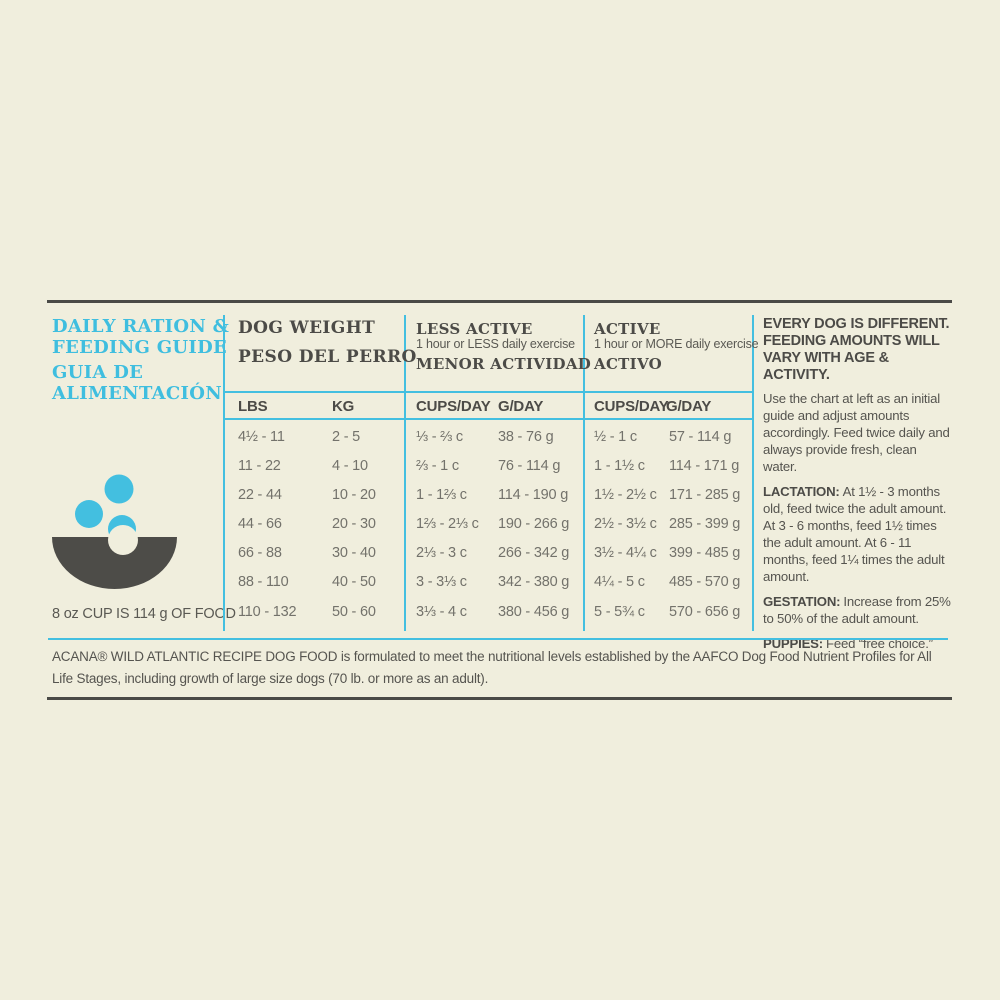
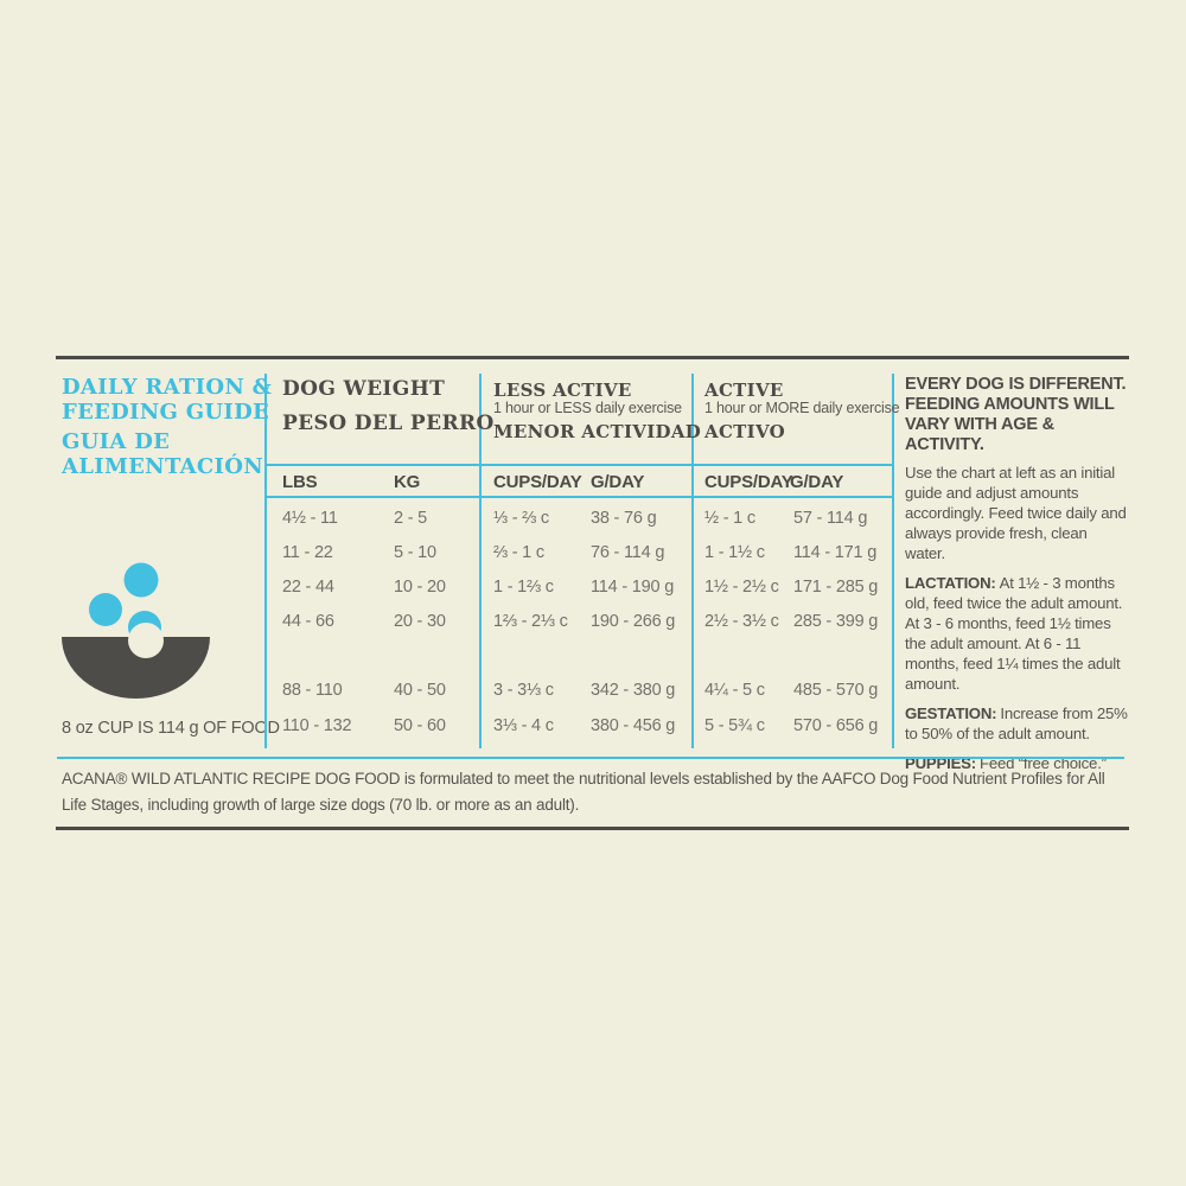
  DAILY RATION &
  FEEDING GUIDE
  GUIA DE
  ALIMENTACIÓN
  8 oz CUP IS 114 g OF FOOD
  DOG WEIGHT
  PESO DEL PERRO
  LESS ACTIVE
  1 hour or LESS daily exercise
  MENOR ACTIVIDAD
  ACTIVE
  1 hour or MORE daily exercise
  ACTIVO
  LBS
  KG
  CUPS/DAY
  G/DAY
  CUPS/DAY
  G/DAY
  4½ - 11
  2 - 5
  ⅓ - ⅔ c
  38 - 76 g
  ½ - 1 c
  57 - 114 g
  11 - 22
- 4 - 10
+ 5 - 10
  ⅔ - 1 c
  76 - 114 g
  1 - 1½ c
  114 - 171 g
  22 - 44
  10 - 20
  1 - 1⅔ c
  114 - 190 g
  1½ - 2½ c
  171 - 285 g
  44 - 66
  20 - 30
  1⅔ - 2⅓ c
  190 - 266 g
  2½ - 3½ c
  285 - 399 g
- 66 - 88
- 30 - 40
- 2⅓ - 3 c
- 266 - 342 g
- 3½ - 4¼ c
- 399 - 485 g
  88 - 110
  40 - 50
  3 - 3⅓ c
  342 - 380 g
  4¼ - 5 c
  485 - 570 g
  110 - 132
  50 - 60
  3⅓ - 4 c
  380 - 456 g
  5 - 5¾ c
  570 - 656 g
  EVERY DOG IS DIFFERENT. FEEDING AMOUNTS WILL VARY WITH AGE & ACTIVITY.
  Use the chart at left as an initial guide and adjust amounts accordingly. Feed twice daily and always provide fresh, clean water.
  LACTATION: At 1½ - 3 months old, feed twice the adult amount. At 3 - 6 months, feed 1½ times the adult amount. At 6 - 11 months, feed 1¼ times the adult amount.
  GESTATION: Increase from 25% to 50% of the adult amount.
  PUPPIES: Feed “free choice.”
  ACANA® WILD ATLANTIC RECIPE DOG FOOD is formulated to meet the nutritional levels established by the AAFCO Dog Food Nutrient Profiles for All Life Stages, including growth of large size dogs (70 lb. or more as an adult).
